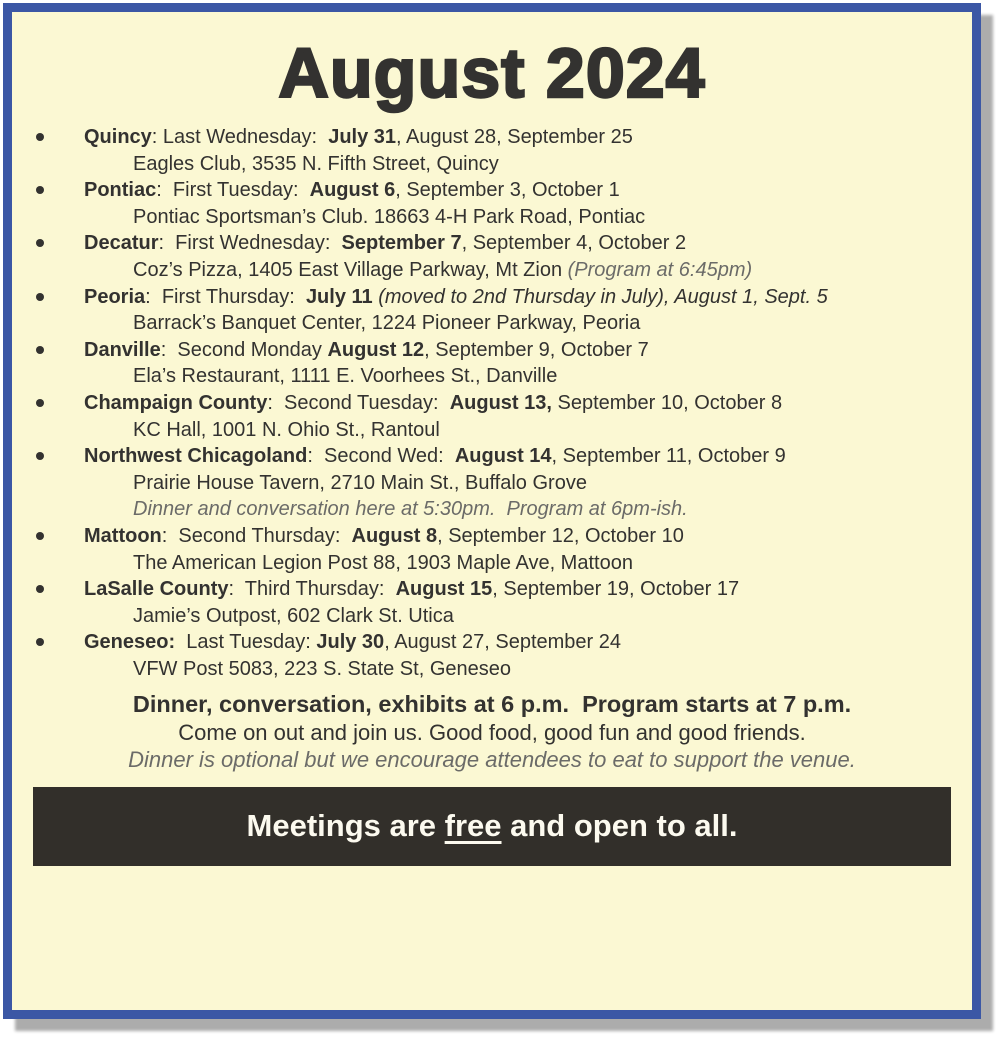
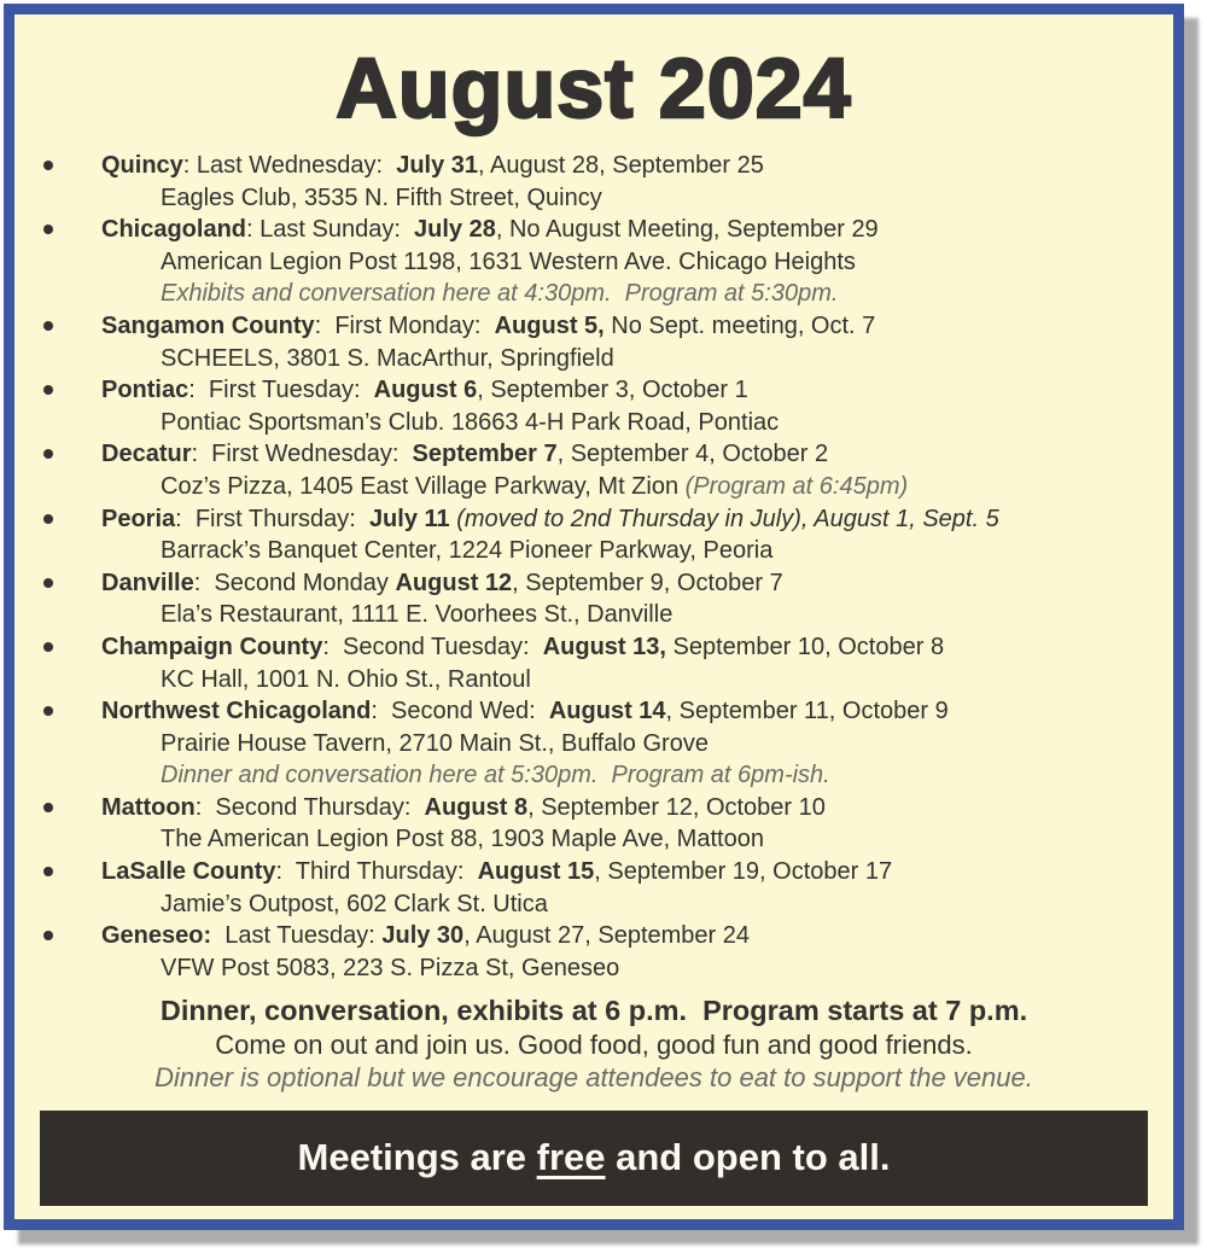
  August 2024
  Quincy: Last Wednesday: July 31, August 28, September 25
  Eagles Club, 3535 N. Fifth Street, Quincy
+ Chicagoland: Last Sunday: July 28, No August Meeting, September 29
+ American Legion Post 1198, 1631 Western Ave. Chicago Heights
+ Exhibits and conversation here at 4:30pm. Program at 5:30pm.
+ Sangamon County: First Monday: August 5, No Sept. meeting, Oct. 7
+ SCHEELS, 3801 S. MacArthur, Springfield
  Pontiac: First Tuesday: August 6, September 3, October 1
  Pontiac Sportsman’s Club. 18663 4-H Park Road, Pontiac
  Decatur: First Wednesday: September 7, September 4, October 2
  Coz’s Pizza, 1405 East Village Parkway, Mt Zion (Program at 6:45pm)
  Peoria: First Thursday: July 11 (moved to 2nd Thursday in July), August 1, Sept. 5
  Barrack’s Banquet Center, 1224 Pioneer Parkway, Peoria
  Danville: Second Monday August 12, September 9, October 7
  Ela’s Restaurant, 1111 E. Voorhees St., Danville
  Champaign County: Second Tuesday: August 13, September 10, October 8
  KC Hall, 1001 N. Ohio St., Rantoul
  Northwest Chicagoland: Second Wed: August 14, September 11, October 9
  Prairie House Tavern, 2710 Main St., Buffalo Grove
  Dinner and conversation here at 5:30pm. Program at 6pm-ish.
  Mattoon: Second Thursday: August 8, September 12, October 10
  The American Legion Post 88, 1903 Maple Ave, Mattoon
  LaSalle County: Third Thursday: August 15, September 19, October 17
  Jamie’s Outpost, 602 Clark St. Utica
  Geneseo: Last Tuesday: July 30, August 27, September 24
- VFW Post 5083, 223 S. State St, Geneseo
+ VFW Post 5083, 223 S. Pizza St, Geneseo
  Dinner, conversation, exhibits at 6 p.m. Program starts at 7 p.m.
  Come on out and join us. Good food, good fun and good friends.
  Dinner is optional but we encourage attendees to eat to support the venue.
  Meetings are free and open to all.
